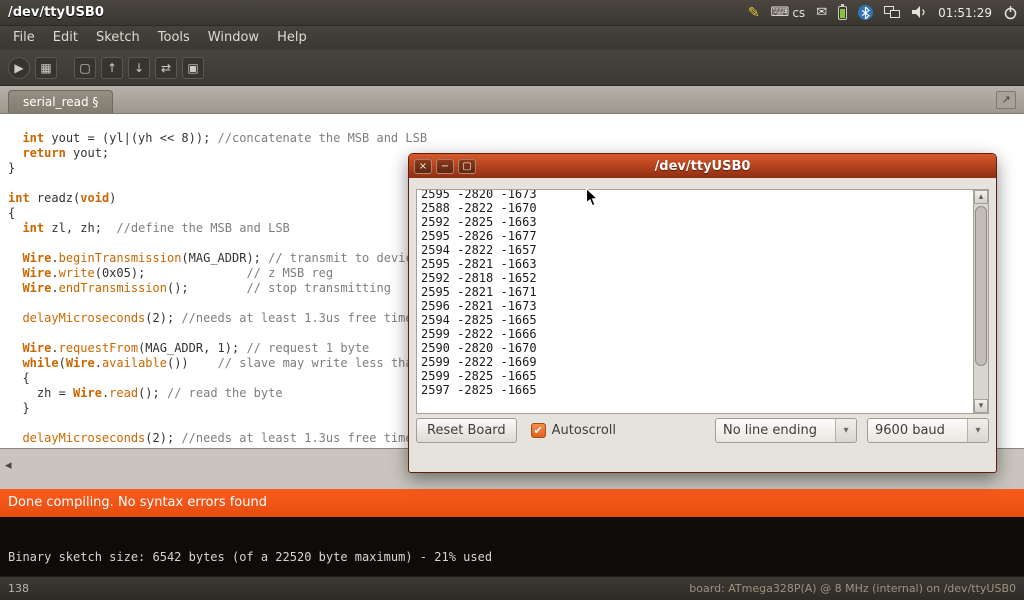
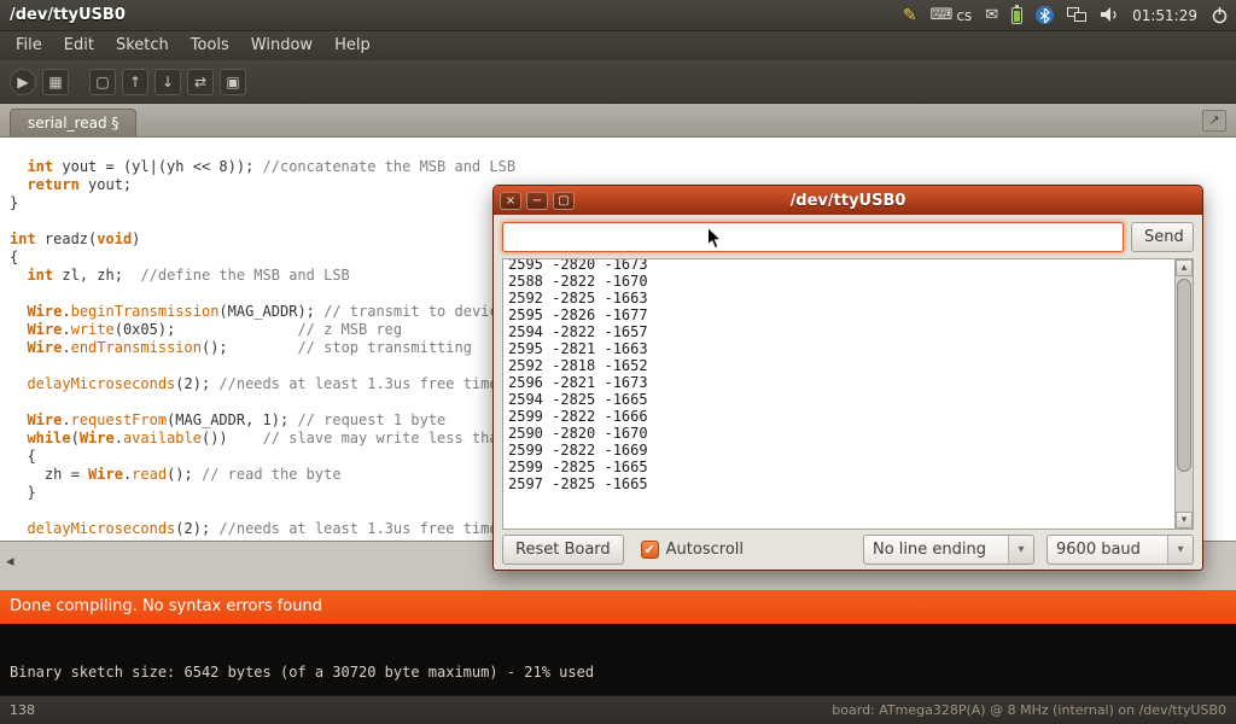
  /dev/ttyUSB0
  ✎
  ⌨
  cs
  ✉
  01:51:29
  File
  Edit
  Sketch
  Tools
  Window
  Help
  ▶
  ▦
  ▢
  ↑
  ↓
  ⇄
  ▣
  serial_read §
  ↗
  int yout = (yl|(yh << 8)); //concatenate the MSB and LSB
  return yout;
  }
  int readz(void)
  {
  int zl, zh; //define the MSB and LSB
  Wire.beginTransmission(MAG_ADDR); // transmit to devi
  Wire.write(0x05); // z MSB reg
  Wire.endTransmission(); // stop transmitting
  delayMicroseconds(2); //needs at least 1.3us free tim
  Wire.requestFrom(MAG_ADDR, 1); // request 1 byte
  while(Wire.available()) // slave may write less th
  {
  zh = Wire.read(); // read the byte
  }
  delayMicroseconds(2); //needs at least 1.3us free tim
  ◂
  Done compiling. No syntax errors found
- Binary sketch size: 6542 bytes (of a 22520 byte maximum) - 21% used
+ Binary sketch size: 6542 bytes (of a 30720 byte maximum) - 21% used
  138
  board: ATmega328P(A) @ 8 MHz (internal) on /dev/ttyUSB0
  ×
  −
  ▢
  /dev/ttyUSB0
+ Send
  2595 -2820 -1673
  2588 -2822 -1670
  2592 -2825 -1663
  2595 -2826 -1677
  2594 -2822 -1657
  2595 -2821 -1663
  2592 -2818 -1652
- 2595 -2821 -1671
  2596 -2821 -1673
  2594 -2825 -1665
  2599 -2822 -1666
  2590 -2820 -1670
  2599 -2822 -1669
  2599 -2825 -1665
  2597 -2825 -1665
  ▴
  ▾
  Reset Board
  ✔
  Autoscroll
  No line ending
  ▾
  9600 baud
  ▾
